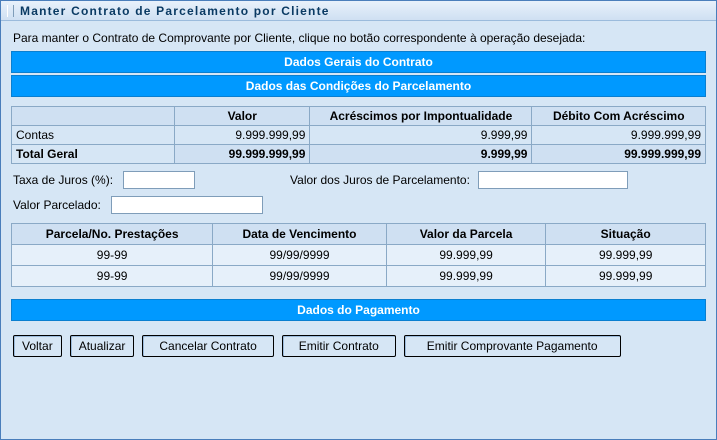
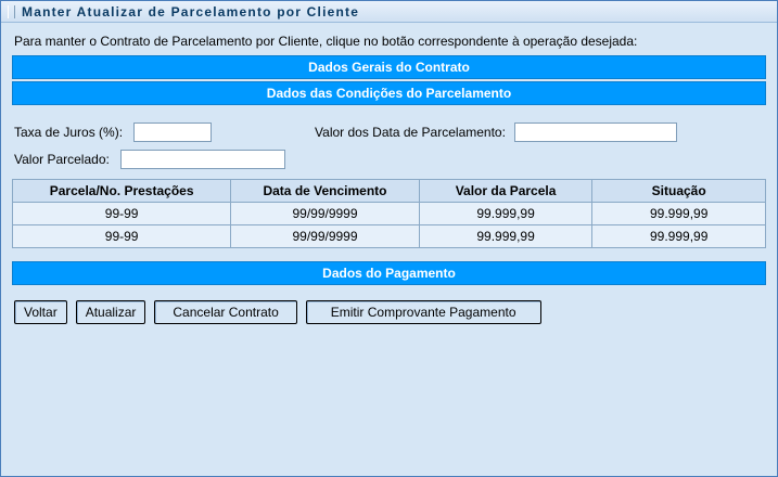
- Manter Contrato de Parcelamento por Cliente
+ Manter Atualizar de Parcelamento por Cliente
- Para manter o Contrato de Comprovante por Cliente, clique no botão correspondente à operação desejada:
+ Para manter o Contrato de Parcelamento por Cliente, clique no botão correspondente à operação desejada:
  Dados Gerais do Contrato
  Dados das Condições do Parcelamento
- 	Valor	Acréscimos por Impontualidade	Débito Com Acréscimo
- Contas	9.999.999,99	9.999,99	9.999.999,99
- Total Geral	99.999.999,99	9.999,99	99.999.999,99
  Taxa de Juros (%):
- Valor dos Juros de Parcelamento:
+ Valor dos Data de Parcelamento:
  Valor Parcelado:
  Parcela/No. Prestações	Data de Vencimento	Valor da Parcela	Situação
  99-99	99/99/9999	99.999,99	99.999,99
  99-99	99/99/9999	99.999,99	99.999,99
  Dados do Pagamento
  Voltar
  Atualizar
  Cancelar Contrato
- Emitir Contrato
  Emitir Comprovante Pagamento
